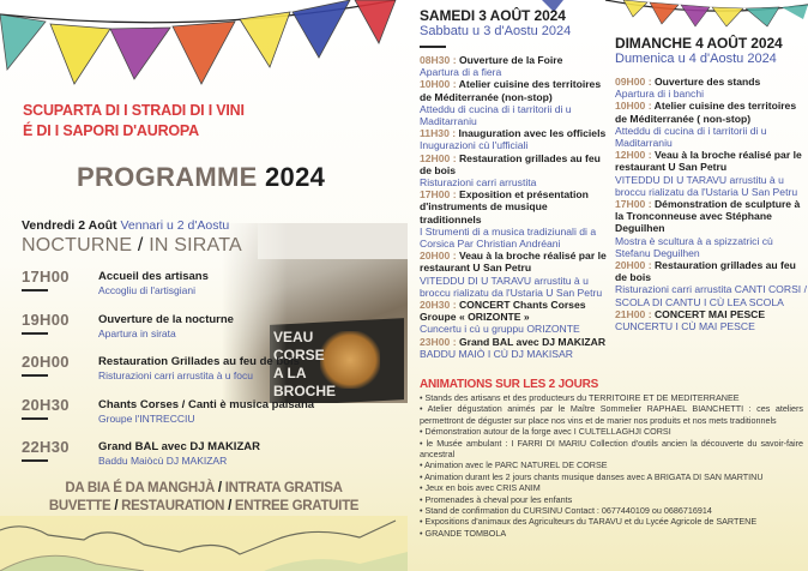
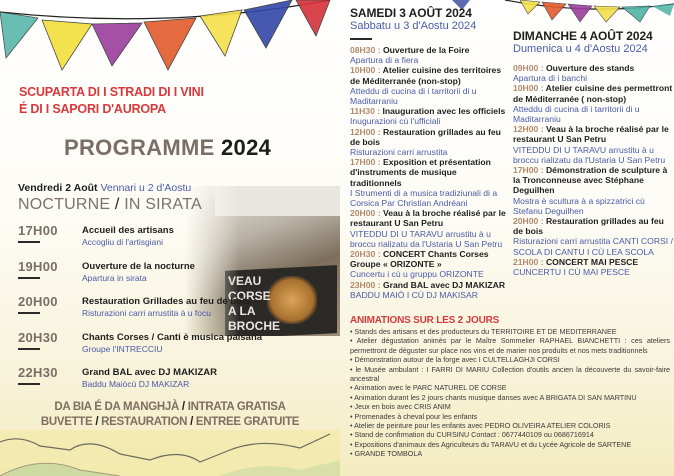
  SCUPARTA DI I STRADI DI I VINI
  É DI I SAPORI D'AUROPA
  PROGRAMME 2024
  VEAU
  CORSE
  A LA
  BROCHE
  Vendredi 2 Août Vennari u 2 d'Aostu
  NOCTURNE / IN SIRATA
  17H00
  Accueil des artisans
  Accogliu di l'artisgiani
  19H00
  Ouverture de la nocturne
  Apartura in sirata
  20H00
  Restauration Grillades au feu de bois
  Risturazioni carri arrustita à u focu
  20H30
  Chants Corses / Canti è musica paisana
  Groupe l'INTRECCIU
  22H30
  Grand BAL avec DJ MAKIZAR
  Baddu Maiòcù DJ MAKIZAR
  DA BIA É DA MANGHJÀ / INTRATA GRATISA
  BUVETTE / RESTAURATION / ENTREE GRATUITE
  SAMEDI 3 AOÛT 2024
  Sabbatu u 3 d'Aostu 2024
  08H30 : Ouverture de la Foire
  Apartura di a fiera
  10H00 : Atelier cuisine des territoires de Méditerranée (non-stop)
  Atteddu di cucina di i tarritorii di u Maditarraniu
  11H30 : Inauguration avec les officiels
  Inugurazioni cù l'ufficiali
  12H00 : Restauration grillades au feu de bois
  Risturazioni carri arrustita
  17H00 : Exposition et présentation d'instruments de musique traditionnels
  I Strumenti di a musica tradiziunali di a Corsica Par Christian Andréani
  20H00 : Veau à la broche réalisé par le restaurant U San Petru
  VITEDDU DI U TARAVU arrustitu à u broccu rializatu da l'Ustaria U San Petru
  20H30 : CONCERT Chants Corses Groupe « ORIZONTE »
  Cuncertu i cù u gruppu ORIZONTE
  23H00 : Grand BAL avec DJ MAKIZAR
  BADDU MAIÒ I CÙ DJ MAKISAR
  DIMANCHE 4 AOÛT 2024
  Dumenica u 4 d'Aostu 2024
  09H00 : Ouverture des stands
  Apartura di i banchi
- 10H00 : Atelier cuisine des territoires de Méditerranée ( non-stop)
+ 10H00 : Atelier cuisine des permettront de Méditerranée ( non-stop)
  Atteddu di cucina di i tarritorii di u Maditarraniu
  12H00 : Veau à la broche réalisé par le restaurant U San Petru
  VITEDDU DI U TARAVU arrustitu à u broccu rializatu da l'Ustaria U San Petru
  17H00 : Démonstration de sculpture à la Tronconneuse avec Stéphane Deguilhen
  Mostra è scultura à a spizzatrici cù Stefanu Deguilhen
  20H00 : Restauration grillades au feu de bois
  Risturazioni carri arrustita CANTI CORSI / SCOLA DI CANTU I CÙ LEA SCOLA
  21H00 : CONCERT MAI PESCE
  CUNCERTU I CÙ MAI PESCE
  ANIMATIONS SUR LES 2 JOURS
  Stands des artisans et des producteurs du TERRITOIRE ET DE MEDITERRANEE
  Atelier dégustation animés par le Maître Sommelier RAPHAEL BIANCHETTI : ces ateliers permettront de déguster sur place nos vins et de marier nos produits et nos mets traditionnels
  Démonstration autour de la forge avec I CULTELLAGHJI CORSI
  le Musée ambulant : I FARRI DI MARIU Collection d'outils ancien la découverte du savoir-faire ancestral
  Animation avec le PARC NATUREL DE CORSE
  Animation durant les 2 jours chants musique danses avec A BRIGATA DI SAN MARTINU
  Jeux en bois avec CRIS ANIM
  Promenades à cheval pour les enfants
+ Atelier de peinture pour les enfants avec PEDRO OLIVEIRA ATELIER COLORIS
  Stand de confirmation du CURSINU Contact : 0677440109 ou 0686716914
  Expositions d'animaux des Agriculteurs du TARAVU et du Lycée Agricole de SARTENE
  GRANDE TOMBOLA
